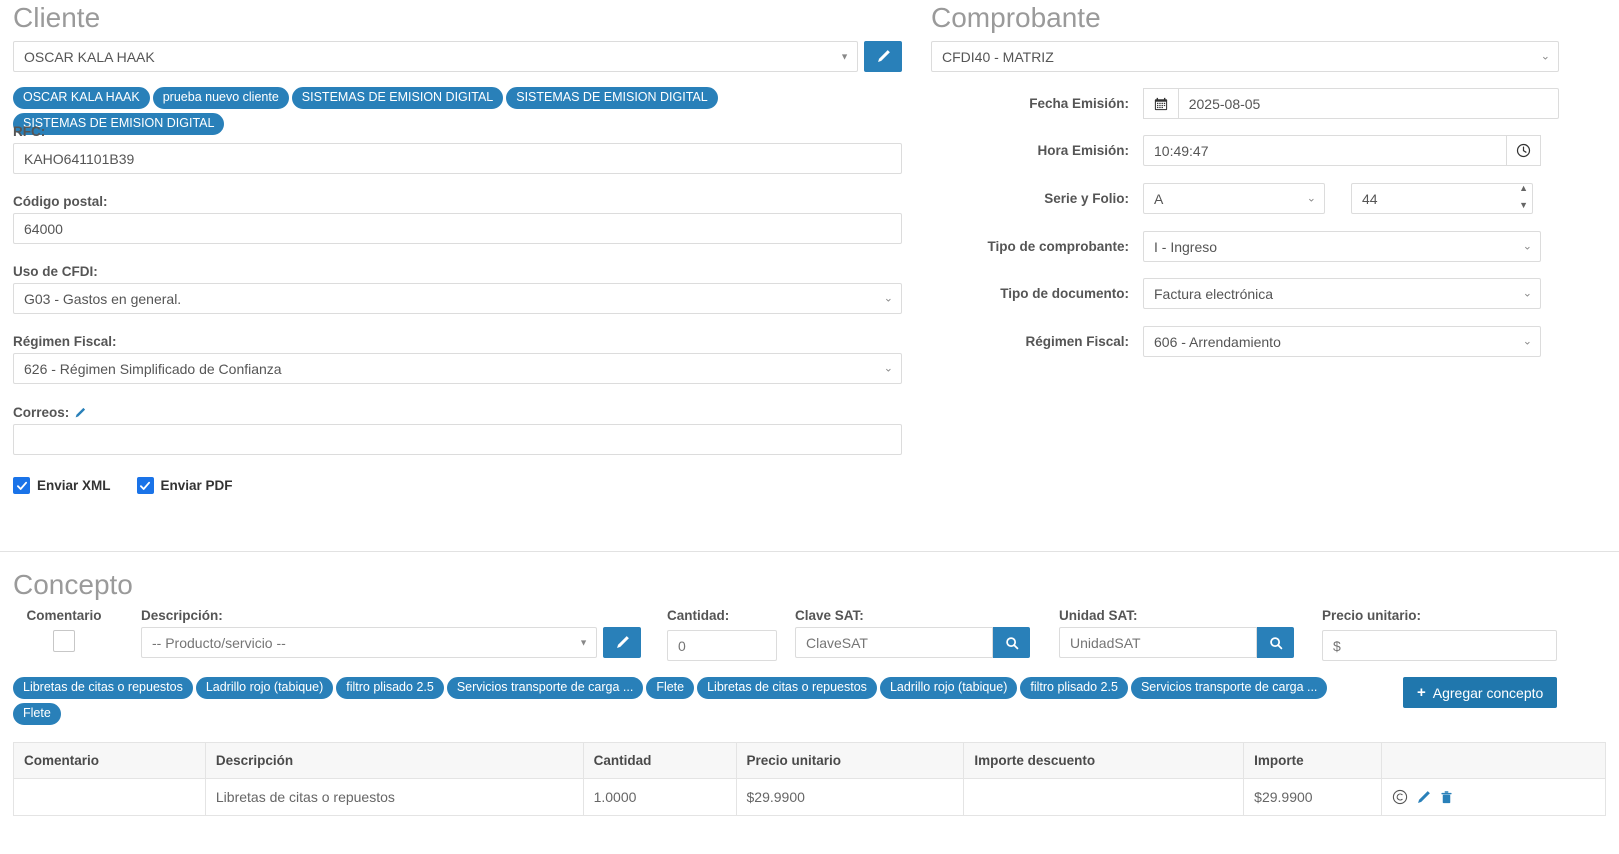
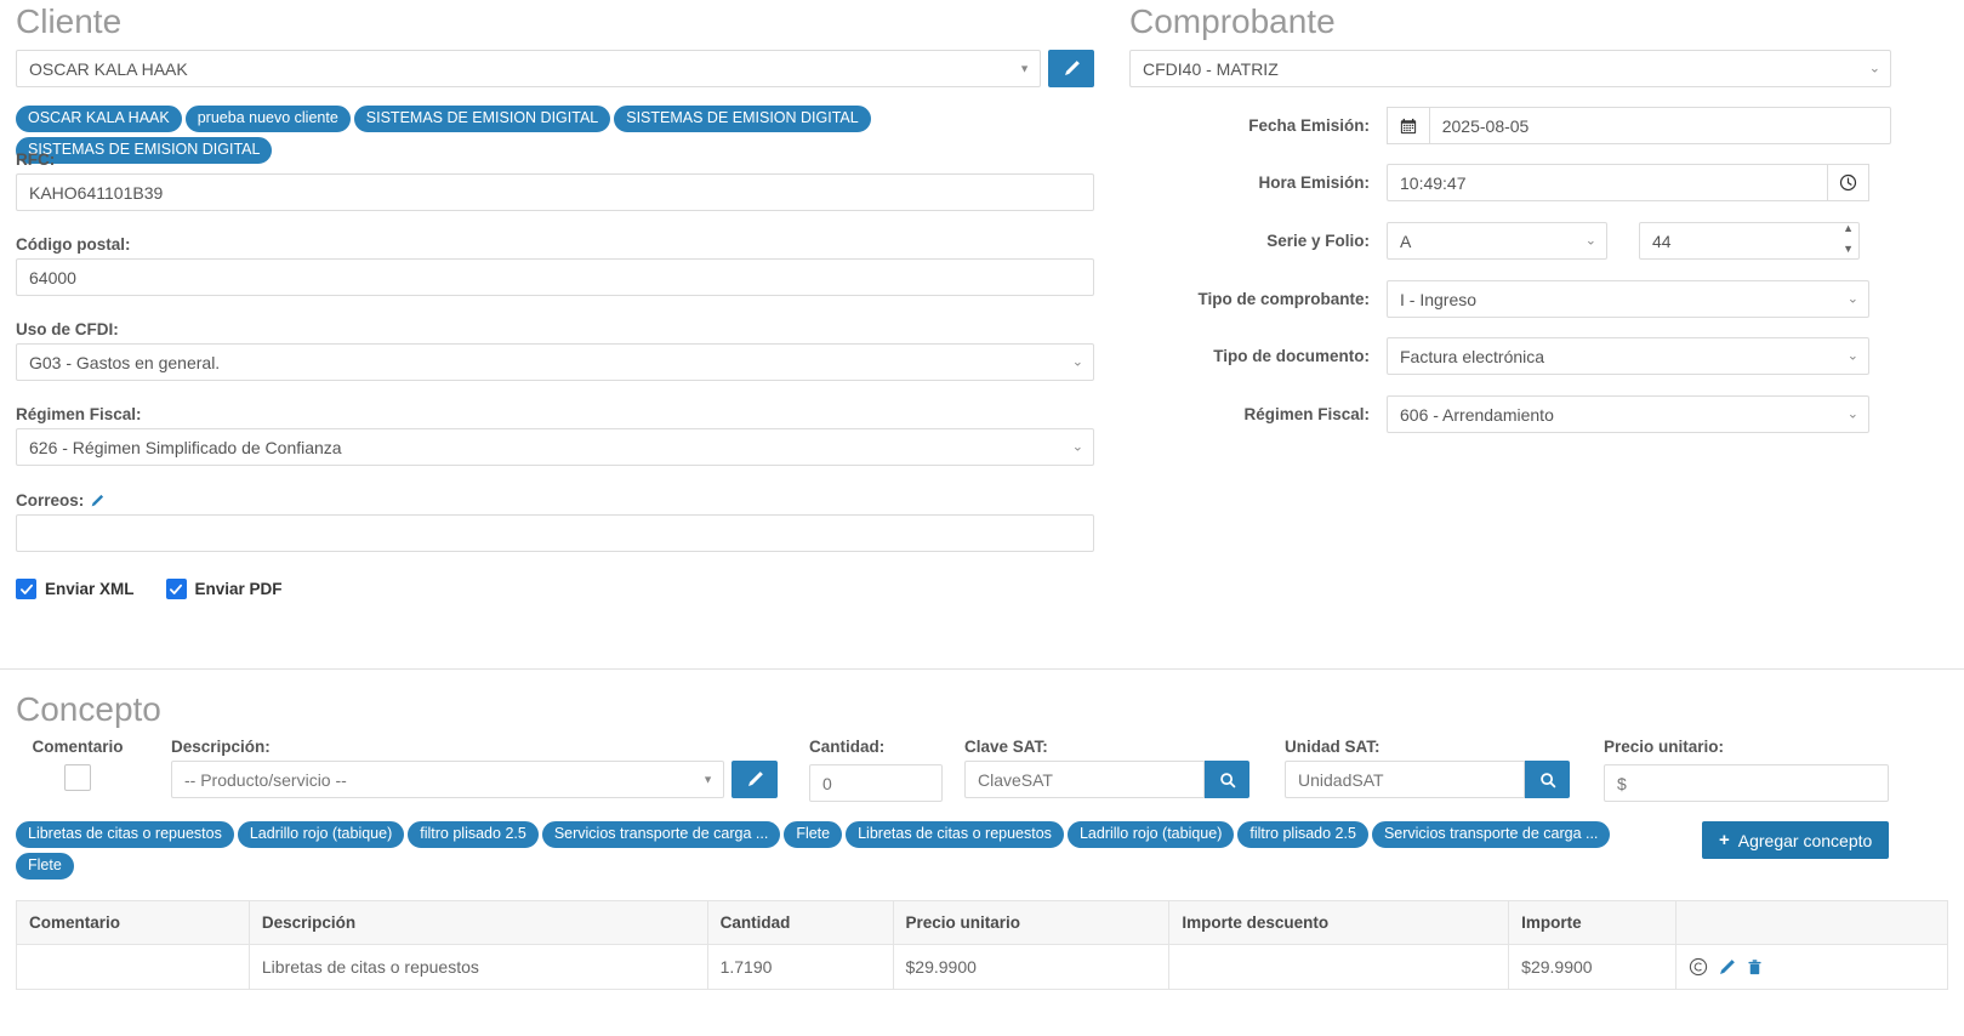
  Cliente
  OSCAR KALA HAAK
  ▼
  OSCAR KALA HAAK
  prueba nuevo cliente
  SISTEMAS DE EMISION DIGITAL
  SISTEMAS DE EMISION DIGITAL
  SISTEMAS DE EMISION DIGITAL
  RFC:
  KAHO641101B39
  Código postal:
  64000
  Uso de CFDI:
  G03 - Gastos en general.
  ⌄
  Régimen Fiscal:
  626 - Régimen Simplificado de Confianza
  ⌄
  Correos:
  Enviar XML
  Enviar PDF
  Comprobante
  CFDI40 - MATRIZ
  ⌄
  Fecha Emisión:
  2025-08-05
  Hora Emisión:
  10:49:47
  Serie y Folio:
  A
  ⌄
  44
  ▲
  ▼
  Tipo de comprobante:
  I - Ingreso
  ⌄
  Tipo de documento:
  Factura electrónica
  ⌄
  Régimen Fiscal:
  606 - Arrendamiento
  ⌄
  Concepto
  Comentario
  Descripción:
  -- Producto/servicio --
  ▼
  Cantidad:
  0
  Clave SAT:
  ClaveSAT
  Unidad SAT:
  UnidadSAT
  Precio unitario:
  $
  Libretas de citas o repuestos
  Ladrillo rojo (tabique)
  filtro plisado 2.5
  Servicios transporte de carga ...
  Flete
  Libretas de citas o repuestos
  Ladrillo rojo (tabique)
  filtro plisado 2.5
  Servicios transporte de carga ...
  Flete
  +
  Agregar concepto
  Comentario	Descripción	Cantidad	Precio unitario	Importe descuento	Importe
- 	Libretas de citas o repuestos	1.0000	$29.9900		$29.9900
+ 	Libretas de citas o repuestos	1.7190	$29.9900		$29.9900
